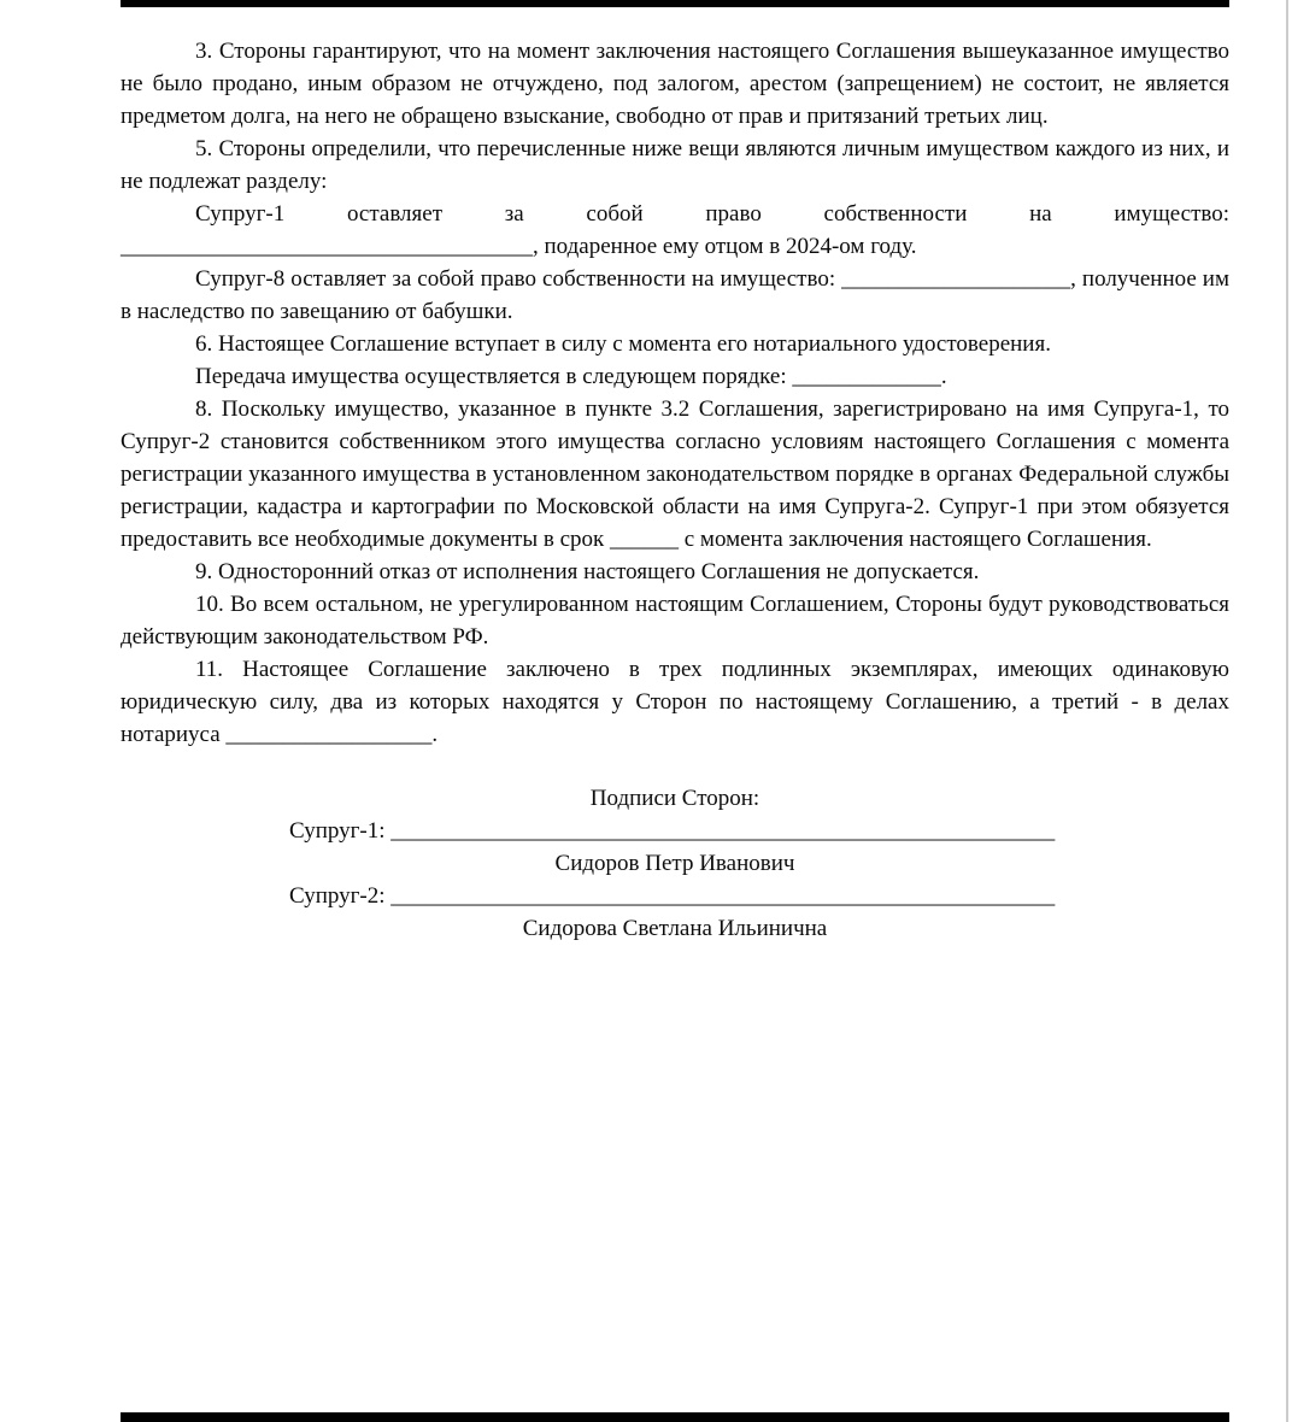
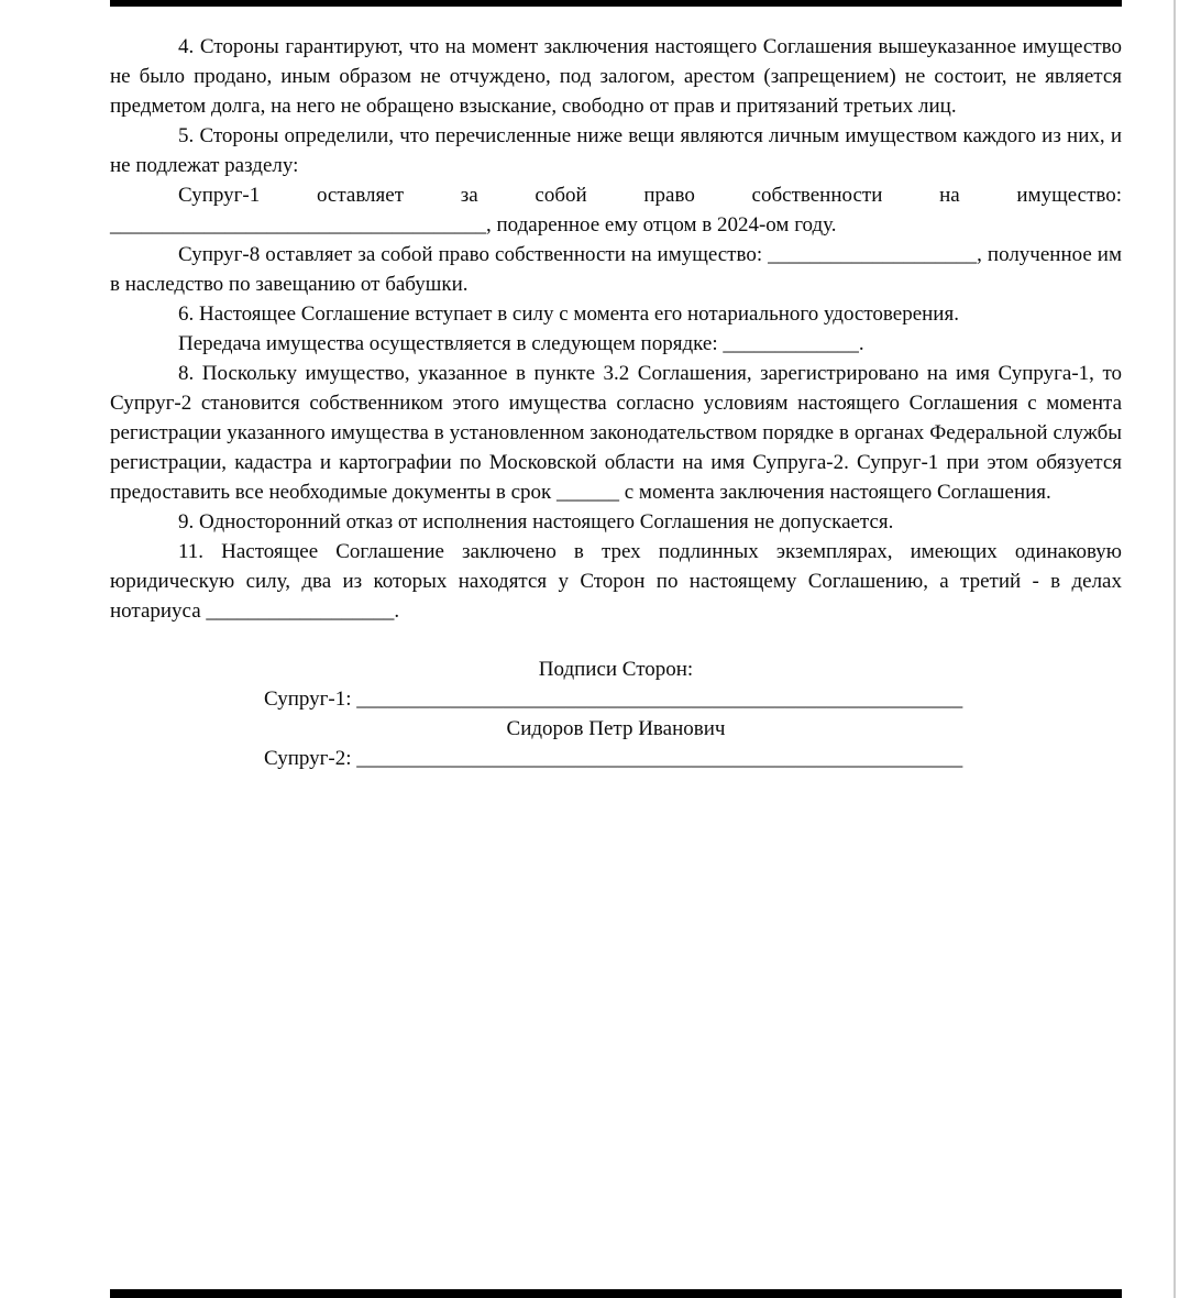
- 3. Стороны гарантируют, что на момент заключения настоящего Соглашения вышеуказанное имущество не было продано, иным образом не отчуждено, под залогом, арестом (запрещением) не состоит, не является предметом долга, на него не обращено взыскание, свободно от прав и притязаний третьих лиц.
+ 4. Стороны гарантируют, что на момент заключения настоящего Соглашения вышеуказанное имущество не было продано, иным образом не отчуждено, под залогом, арестом (запрещением) не состоит, не является предметом долга, на него не обращено взыскание, свободно от прав и притязаний третьих лиц.
  5. Стороны определили, что перечисленные ниже вещи являются личным имуществом каждого из них, и не подлежат разделу:
  Супруг-1 оставляет за собой право собственности на имущество: ____________________________________, подаренное ему отцом в 2024-ом году.
  Супруг-8 оставляет за собой право собственности на имущество: ____________________, полученное им в наследство по завещанию от бабушки.
  6. Настоящее Соглашение вступает в силу с момента его нотариального удостоверения.
  Передача имущества осуществляется в следующем порядке: _____________.
  8. Поскольку имущество, указанное в пункте 3.2 Соглашения, зарегистрировано на имя Супруга-1, то Супруг-2 становится собственником этого имущества согласно условиям настоящего Соглашения с момента регистрации указанного имущества в установленном законодательством порядке в органах Федеральной службы регистрации, кадастра и картографии по Московской области на имя Супруга-2. Супруг-1 при этом обязуется предоставить все необходимые документы в срок ______ с момента заключения настоящего Соглашения.
  9. Односторонний отказ от исполнения настоящего Соглашения не допускается.
- 10. Во всем остальном, не урегулированном настоящим Соглашением, Стороны будут руководствоваться действующим законодательством РФ.
  11. Настоящее Соглашение заключено в трех подлинных экземплярах, имеющих одинаковую юридическую силу, два из которых находятся у Сторон по настоящему Соглашению, а третий - в делах нотариуса __________________.
  Подписи Сторон:
  Супруг-1: __________________________________________________________
  Сидоров Петр Иванович
  Супруг-2: __________________________________________________________
- Сидорова Светлана Ильинична
